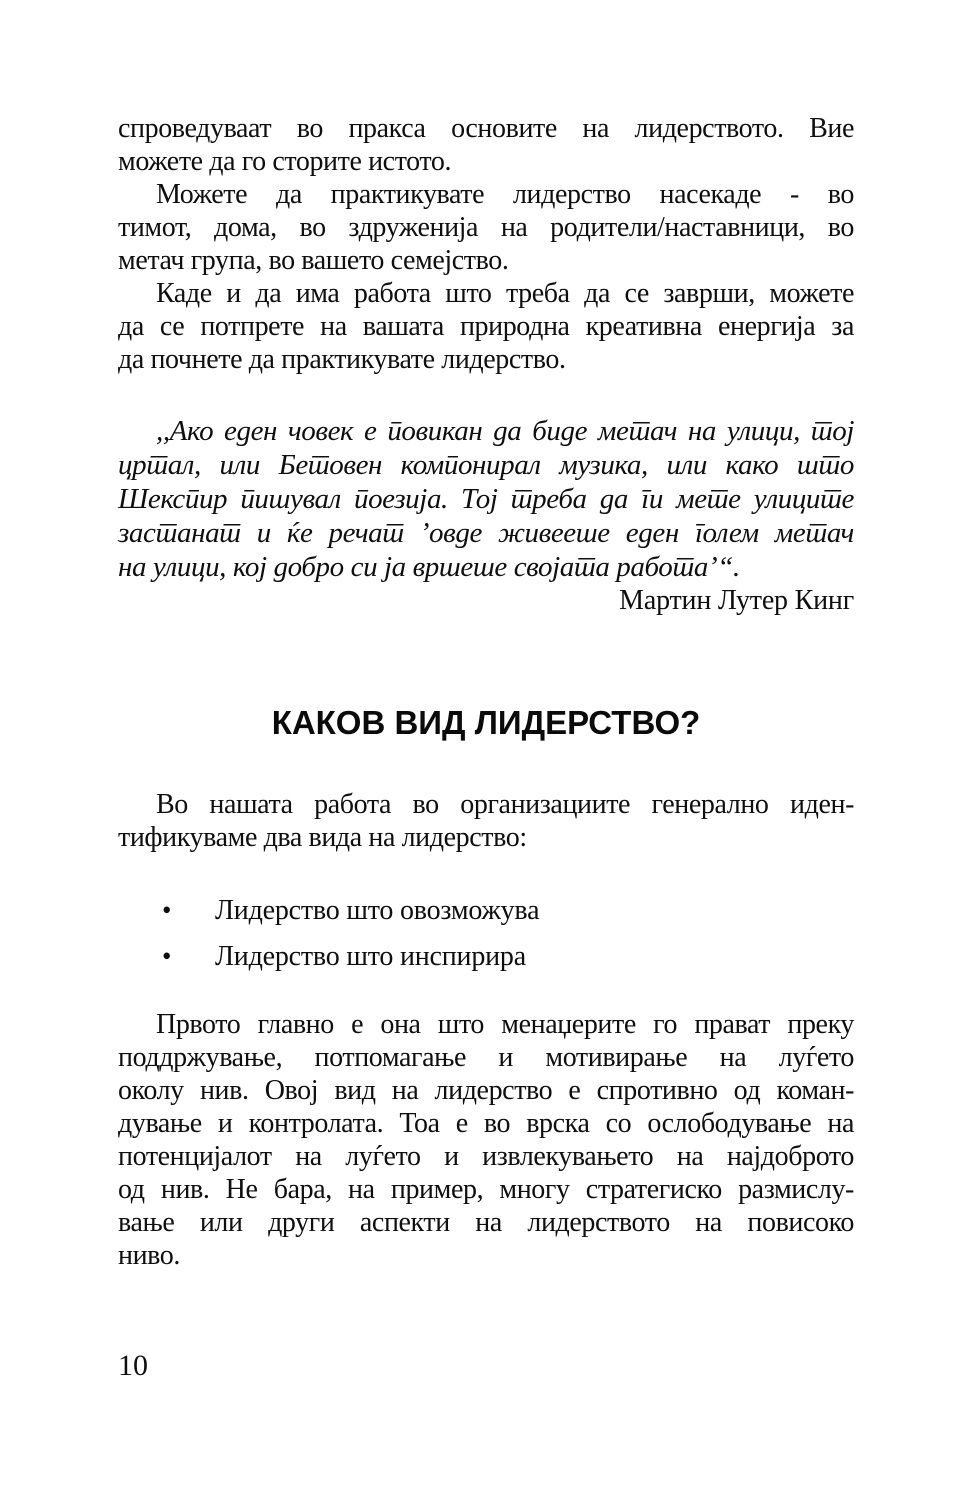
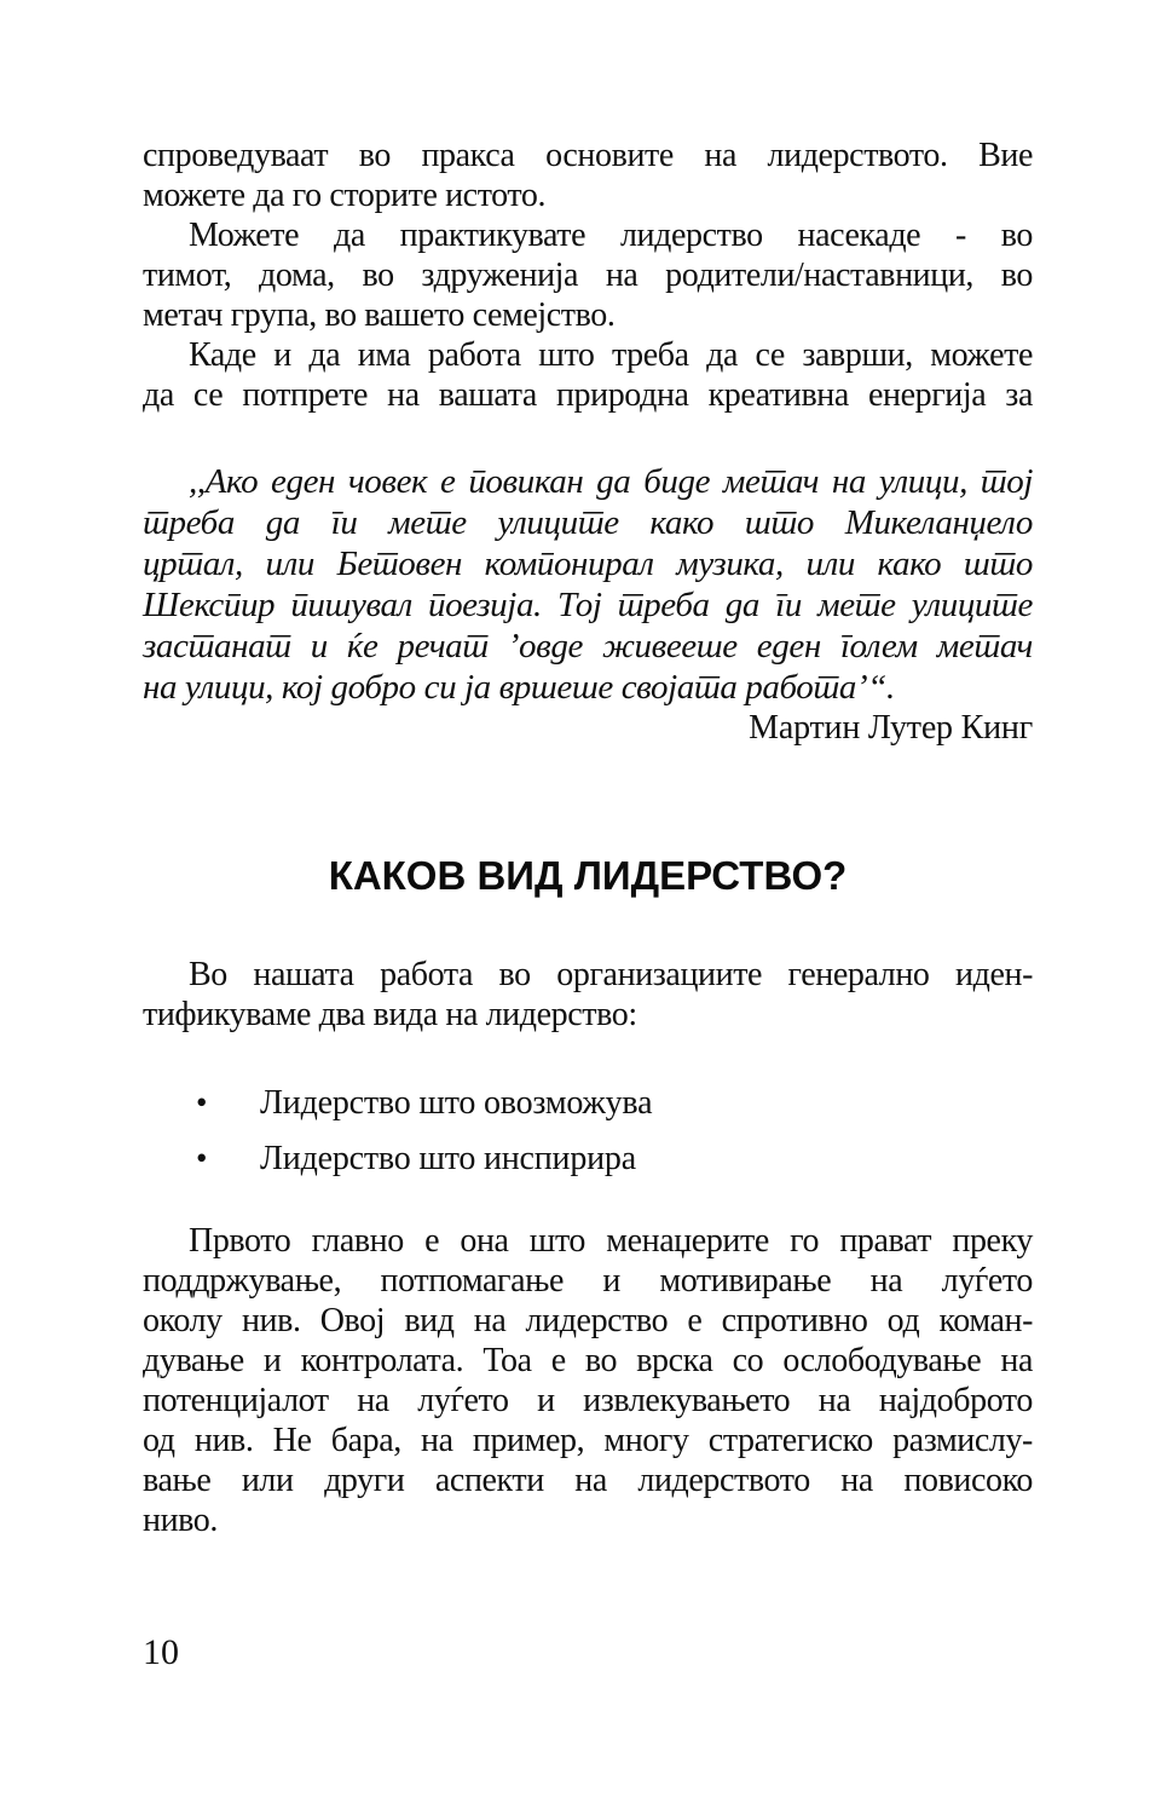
  спроведуваат во пракса основите на лидерството. Вие
  можете да го сторите истото.
  Можете да практикувате лидерство насекаде - во
  тимот, дома, во здруженија на родители/наставници, во
  метач група, во вашето семејство.
  Каде и да има работа што треба да се заврши, можете
  да се потпрете на вашата природна креативна енергија за
- да почнете да практикувате лидерство.
  ,,Ако еден човек е повикан да биде метач на улици, тој
+ треба да ги мете улиците како што Микеланџело
  цртал, или Бетовен компонирал музика, или како што
  Шекспир пишувал поезија. Тој треба да ги мете улиците
  застанат и ќе речат ’овде живееше еден голем метач
  на улици, кој добро си ја вршеше својата работа’“.
  Мартин Лутер Кинг
  КАКОВ ВИД ЛИДЕРСТВО?
  Во нашата работа во организациите генерално иден-
  тификуваме два вида на лидерство:
  •
  Лидерство што овозможува
  •
  Лидерство што инспирира
  Првото главно е она што менаџерите го прават преку
  поддржување, потпомагање и мотивирање на луѓето
  околу нив. Овој вид на лидерство е спротивно од коман-
  дување и контролата. Тоа е во врска со ослободување на
  потенцијалот на луѓето и извлекувањето на најдоброто
  од нив. Не бара, на пример, многу стратегиско размислу-
  вање или други аспекти на лидерството на повисоко
  ниво.
  10
